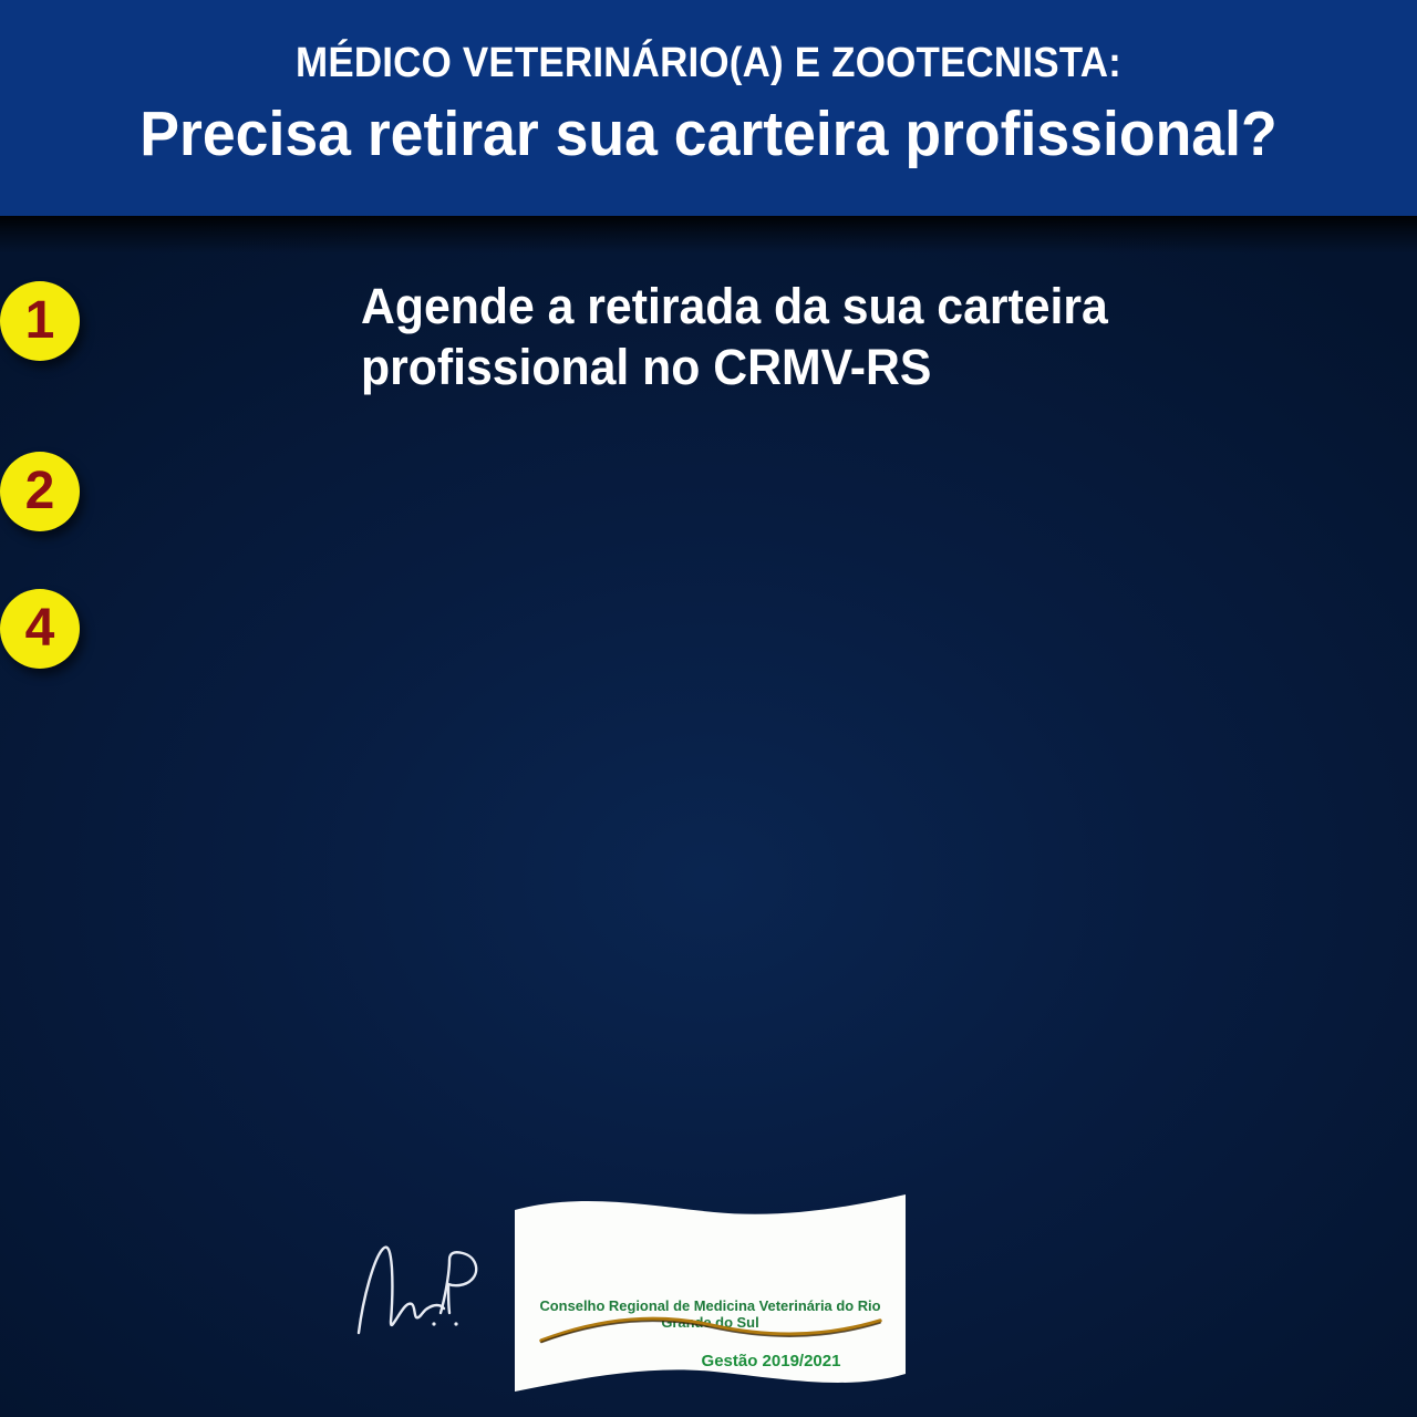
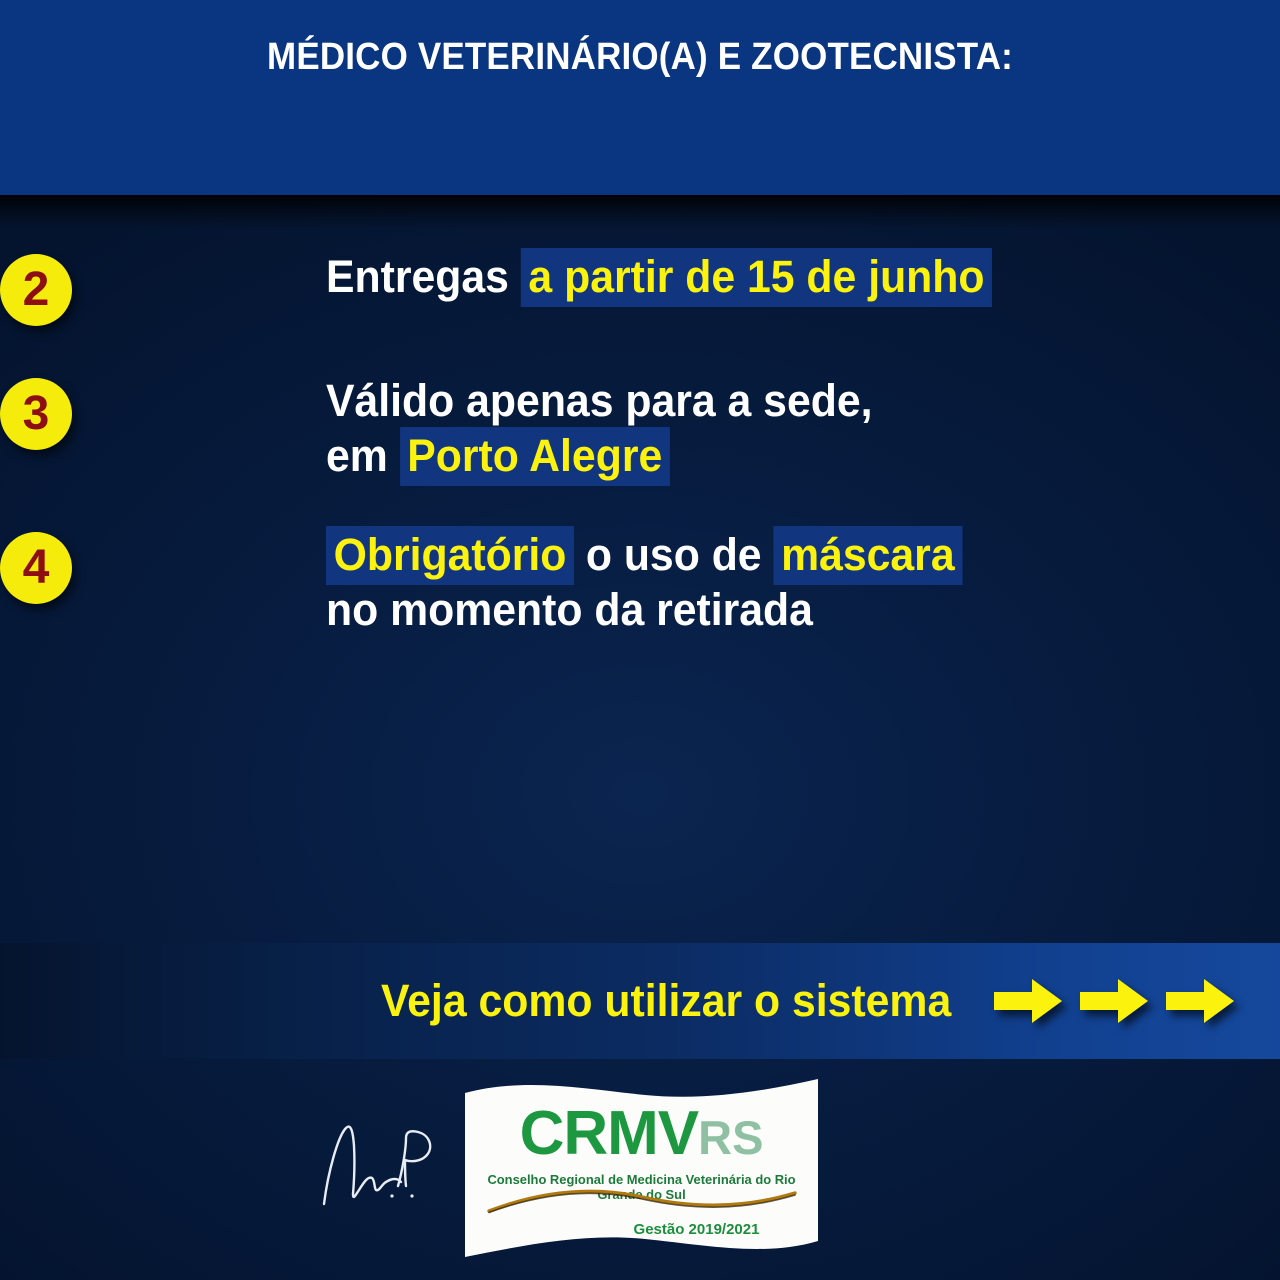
  MÉDICO VETERINÁRIO(A) E ZOOTECNISTA:
- Precisa retirar sua carteira profissional?
- 1
- Agende a retirada da sua carteira
- profissional no CRMV-RS
  2
+ Entregas a partir de 15 de junho
+ 3
+ Válido apenas para a sede,
+ em Porto Alegre
  4
+ Obrigatório o uso de máscara
+ no momento da retirada
+ Veja como utilizar o sistema
+ CRMVRS
  Conselho Regional de Medicina Veterinária do Rio Grae do Sul
  Gestão 2019/2021
